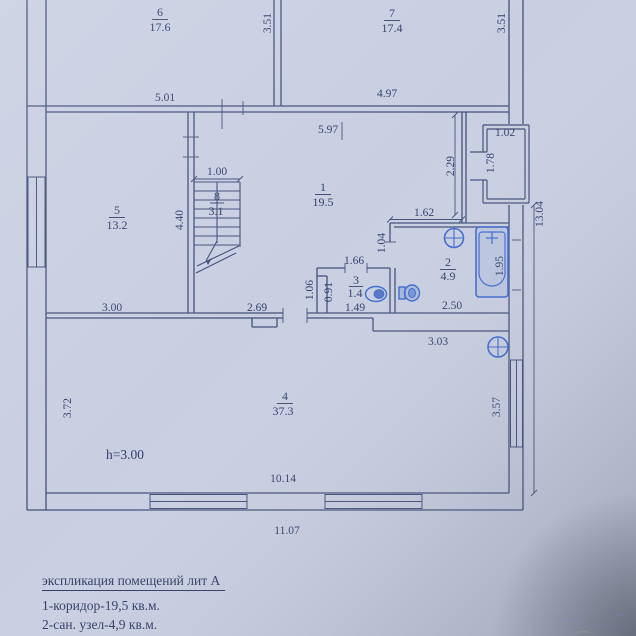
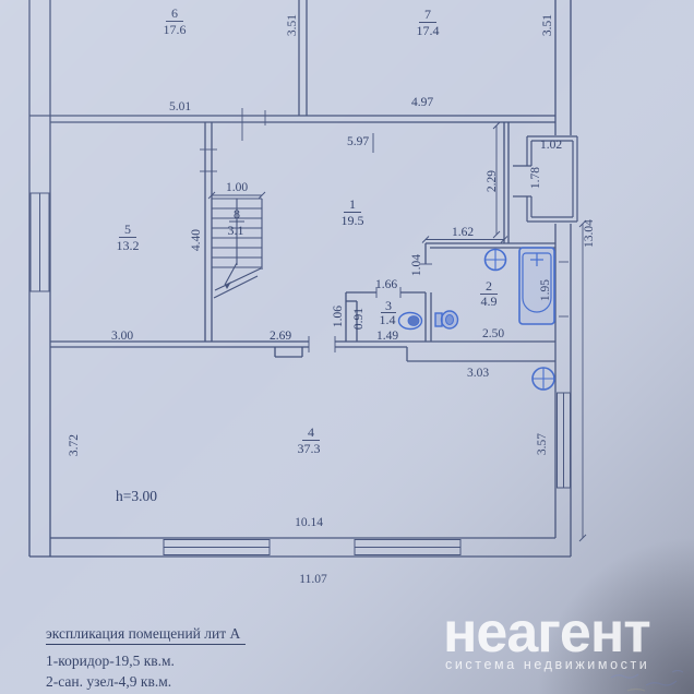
+ неагент
+ система недвижимости
